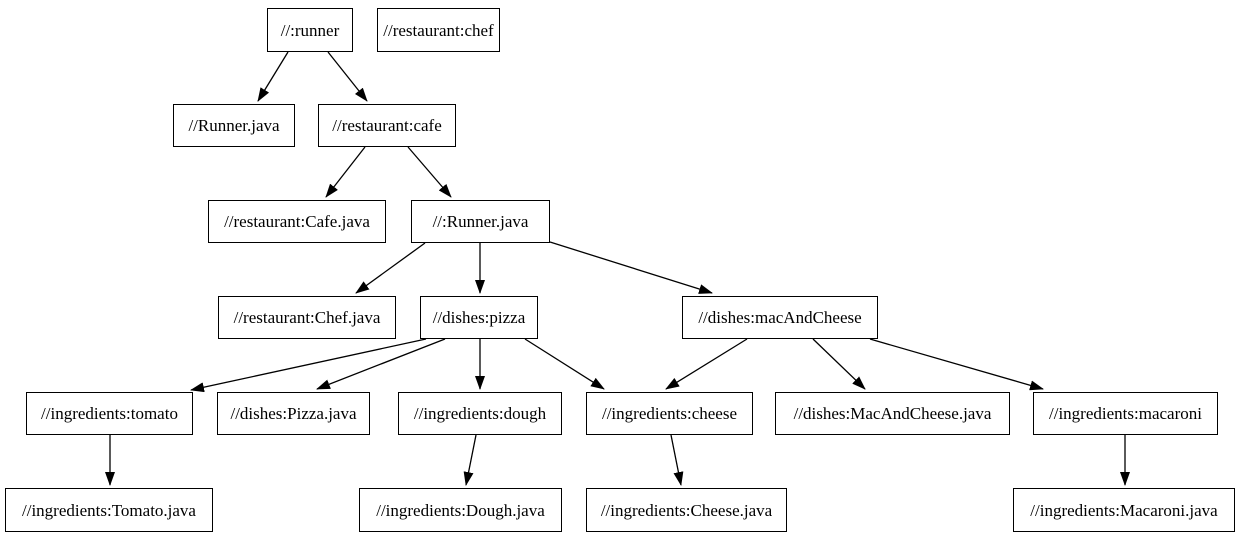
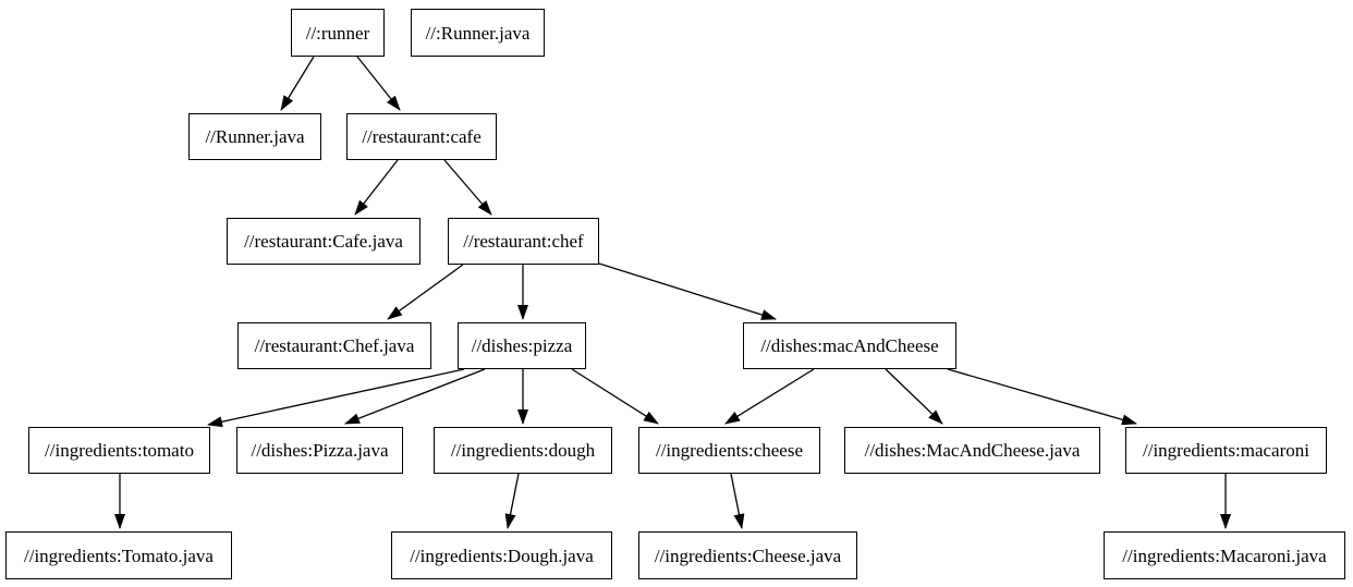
  //:runner
- //restaurant:chef
+ //:Runner.java
  //Runner.java
  //restaurant:cafe
  //restaurant:Cafe.java
- //:Runner.java
+ //restaurant:chef
  //restaurant:Chef.java
  //dishes:pizza
  //dishes:macAndCheese
  //ingredients:tomato
  //dishes:Pizza.java
  //ingredients:dough
  //ingredients:cheese
  //dishes:MacAndCheese.java
  //ingredients:macaroni
  //ingredients:Tomato.java
  //ingredients:Dough.java
  //ingredients:Cheese.java
  //ingredients:Macaroni.java
